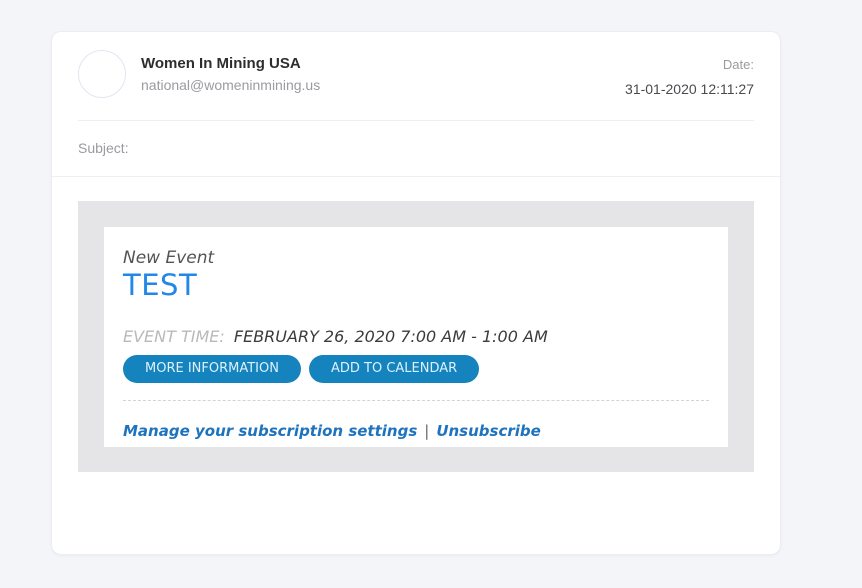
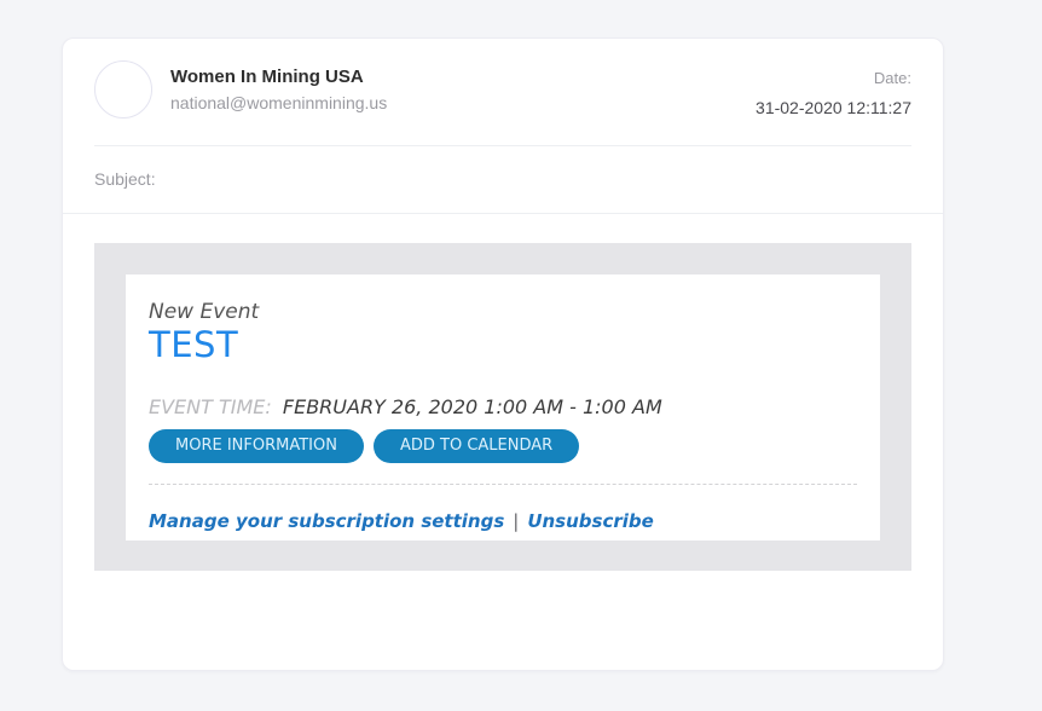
  Women In Mining USA
  national@womeninmining.us
  Date:
- 31-01-2020 12:11:27
+ 31-02-2020 12:11:27
  Subject:
  New Event
  TEST
- EVENT TIME: FEBRUARY 26, 2020 7:00 AM - 1:00 AM
+ EVENT TIME: FEBRUARY 26, 2020 1:00 AM - 1:00 AM
  MORE INFORMATION
  ADD TO CALENDAR
  Manage your subscription settings | Unsubscribe
